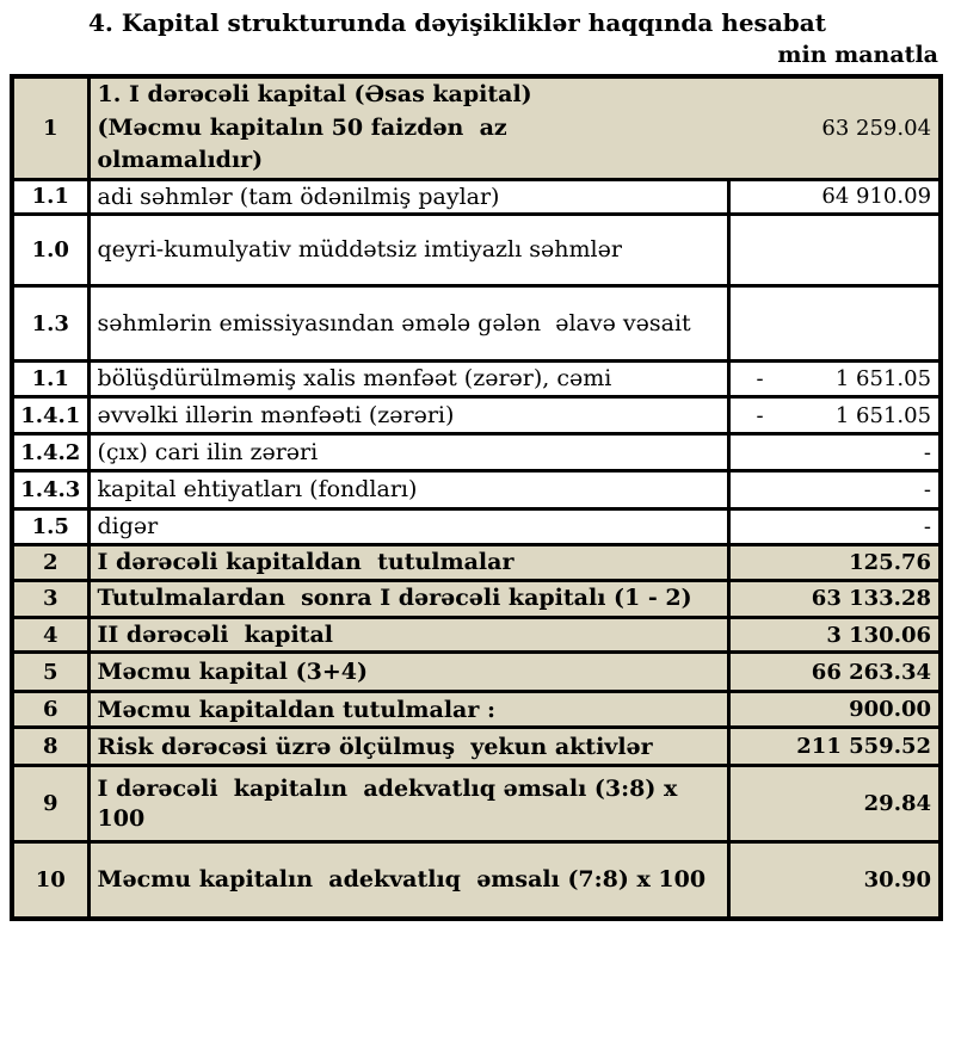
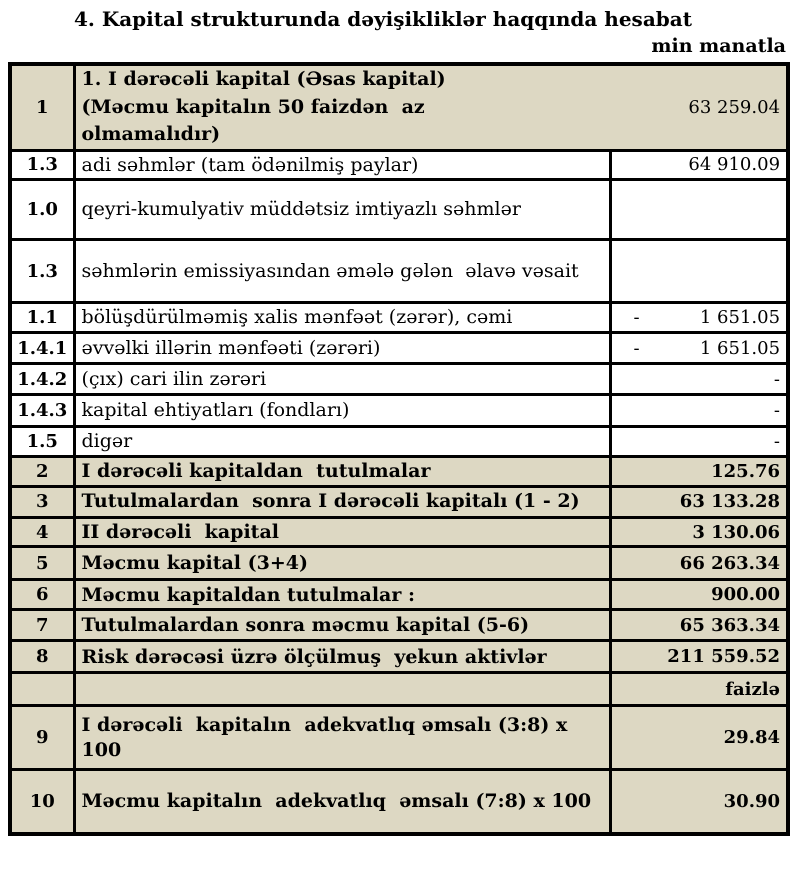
  4. Kapital strukturunda dəyişikliklər haqqında hesabat
  min manatla
  1	1. I dərəcəli kapital (Əsas kapital) (Məcmu kapitalın 50 faizdən az olmamalıdır) 63 259.04
- 1.1	adi səhmlər (tam ödənilmiş paylar)	64 910.09
+ 1.3	adi səhmlər (tam ödənilmiş paylar)	64 910.09
  1.0	qeyri-kumulyativ müddətsiz imtiyazlı səhmlər
  1.3	səhmlərin emissiyasından əmələ gələn əlavə vəsait
  1.1	bölüşdürülməmiş xalis mənfəət (zərər), cəmi	- 1 651.05
  1.4.1	əvvəlki illərin mənfəəti (zərəri)	- 1 651.05
  1.4.2	(çıx) cari ilin zərəri	-
  1.4.3	kapital ehtiyatları (fondları)	-
  1.5	digər	-
  2	I dərəcəli kapitaldan tutulmalar	125.76
  3	Tutulmalardan sonra I dərəcəli kapitalı (1 - 2)	63 133.28
  4	II dərəcəli kapital	3 130.06
  5	Məcmu kapital (3+4)	66 263.34
  6	Məcmu kapitaldan tutulmalar :	900.00
+ 7	Tutulmalardan sonra məcmu kapital (5-6)	65 363.34
  8	Risk dərəcəsi üzrə ölçülmuş yekun aktivlər	211 559.52
+ 		faizlə
  9	I dərəcəli kapitalın adekvatlıq əmsalı (3:8) x 100	29.84
  10	Məcmu kapitalın adekvatlıq əmsalı (7:8) x 100	30.90
